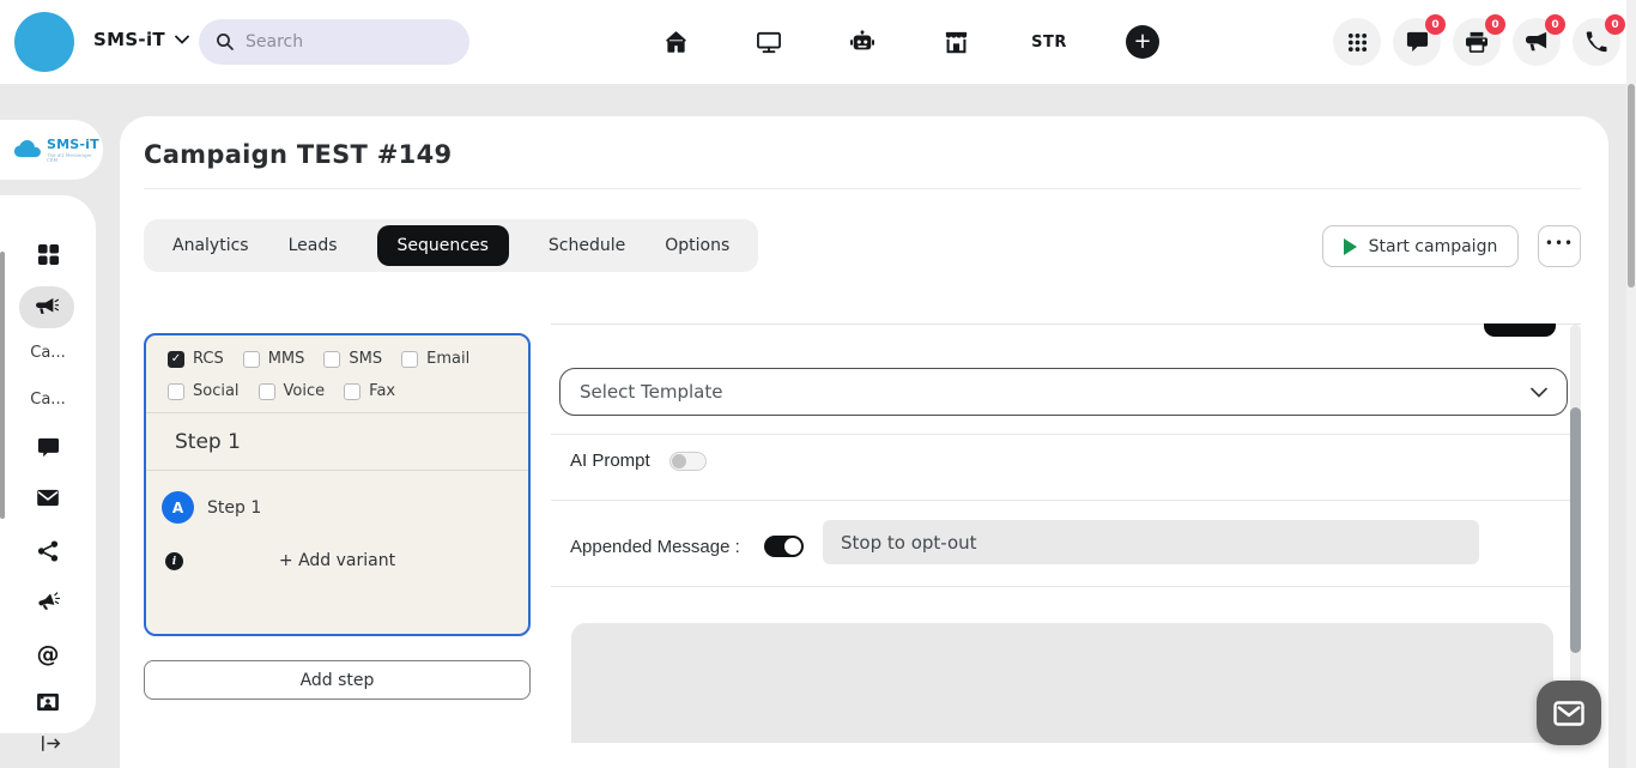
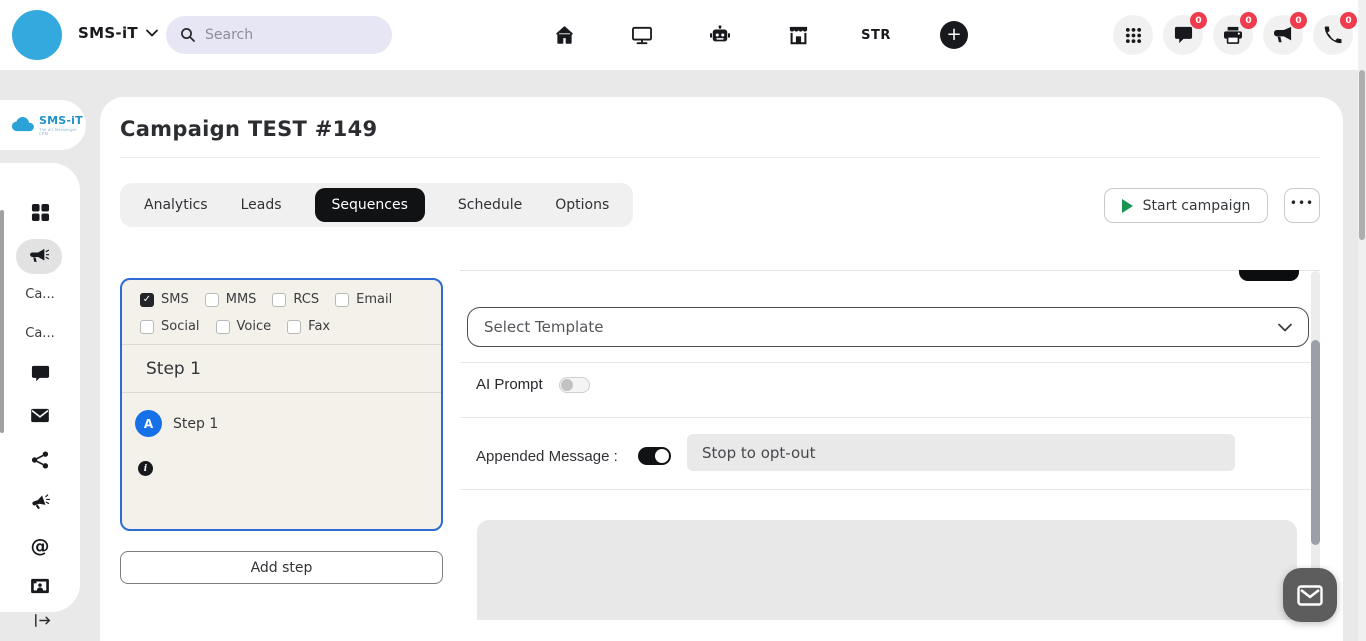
  SMS-iT
  Search
  STR
  +
  0
  0
  0
  0
  SMS-iT
  Ca...
  Ca...
  @
  Campaign TEST #149
  Analytics
  Leads
  Sequences
  Schedule
  Options
  Start campaign
  •••
  ✓
- RCS
+ SMS
  MMS
- SMS
+ RCS
  Email
  Social
  Voice
  Fax
  Step 1
  A
  Step 1
  i
- + Add variant
  Add step
  Select Template
  AI Prompt
  Appended Message :
  Stop to opt-out
